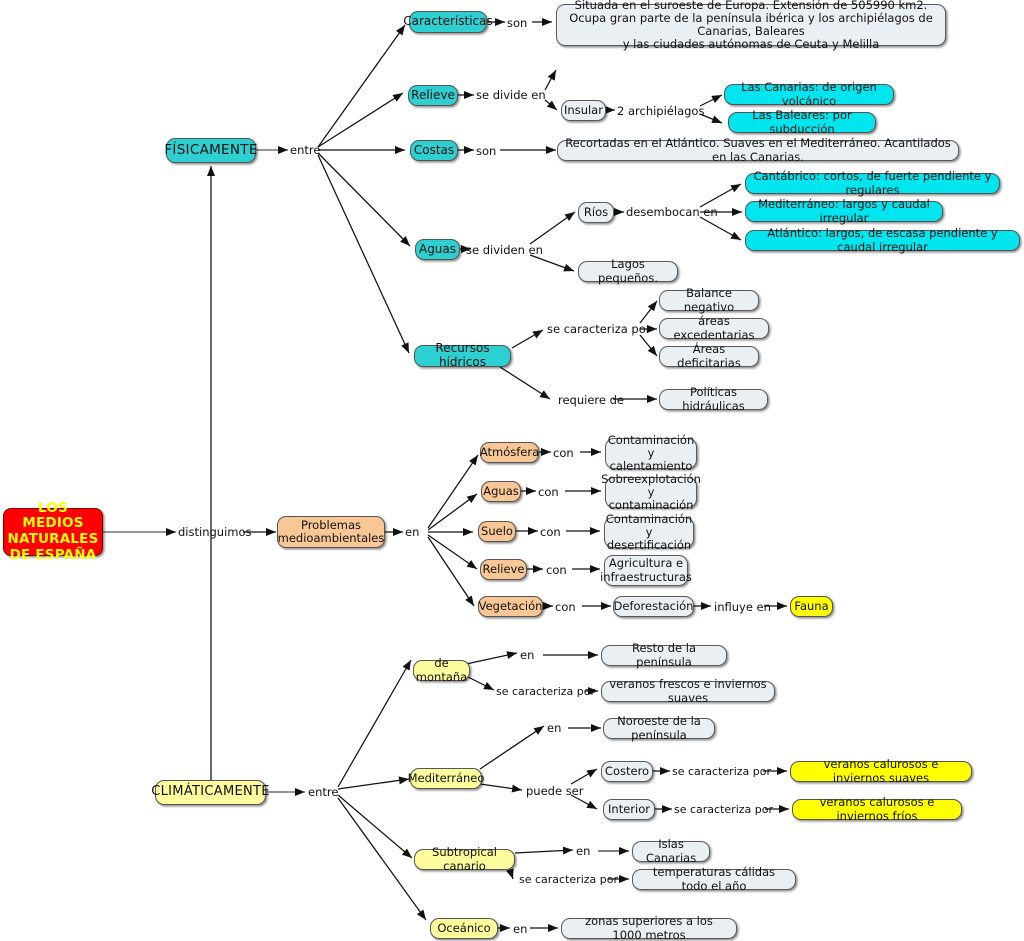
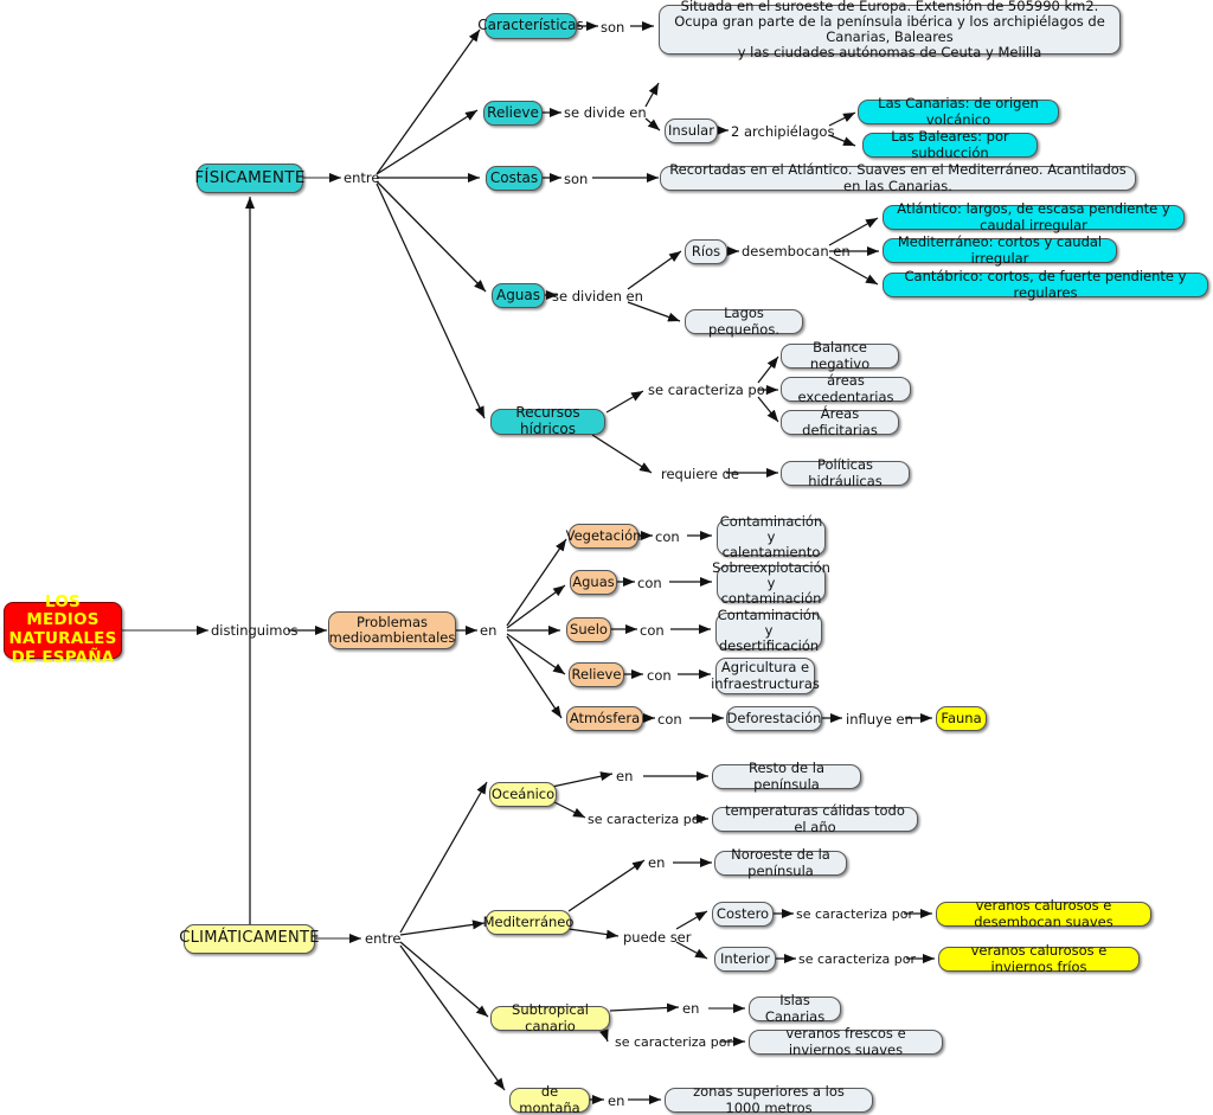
  LOS MEDIOS
  NATURALES
  DE ESPAÑA
  distinguimos
  FÍSICAMENTE
  entre
  Características
  son
  Situada en el suroeste de Europa. Extensión de 505990 km2.
  Ocupa gran parte de la península ibérica y los archipiélagos de Canarias, Baleares
  y las ciudades autónomas de Ceuta y Melilla
  Relieve
  se divide en
  Insular
  2 archipiélagos
  Las Canarias: de origen volcánico
  Las Baleares: por subducción
  Costas
  son
  Recortadas en el Atlántico. Suaves en el Mediterráneo. Acantilados en las Canarias.
  Aguas
  se dividen en
  Ríos
  desembocan en
- Cantábrico: cortos, de fuerte pendiente y regulares
+ Atlántico: largos, de escasa pendiente y caudal irregular
- Mediterráneo: largos y caudal irregular
+ Mediterráneo: cortos y caudal irregular
- Atlántico: largos, de escasa pendiente y caudal irregular
+ Cantábrico: cortos, de fuerte pendiente y regulares
  Lagos pequeños.
  Recursos hídricos
  se caracteriza por
  requiere de
  Balance negativo
  áreas excedentarias
  Áreas deficitarias
  Políticas hidráulicas
  Problemas
  medioambientales
  en
- Atmósfera
+ Vegetación
  con
  Contaminación y
  calentamiento
  Aguas
  con
  Sobreexplotación y
  contaminación
  Suelo
  con
  Contaminación y
  desertificación
  Relieve
  con
  Agricultura e
  infraestructuras
- Vegetación
+ Atmósfera
  con
  Deforestación
  influye en
  Fauna
  CLIMÁTICAMENTE
  entre
- de montaña
+ Oceánico
  en
  Resto de la península
  se caracteriza por
- veranos frescos e inviernos suaves
+ temperaturas cálidas todo el año
  Mediterráneo
  en
  Noroeste de la península
  puede ser
  Costero
  se caracteriza por
- veranos calurosos e inviernos suaves
+ veranos calurosos e desembocan suaves
  Interior
  se caracteriza por
  veranos calurosos e inviernos fríos
  Subtropical canario
  en
  Islas Canarias
  se caracteriza por
- temperaturas cálidas todo el año
+ veranos frescos e inviernos suaves
- Oceánico
+ de montaña
  en
  zonas superiores a los 1000 metros
